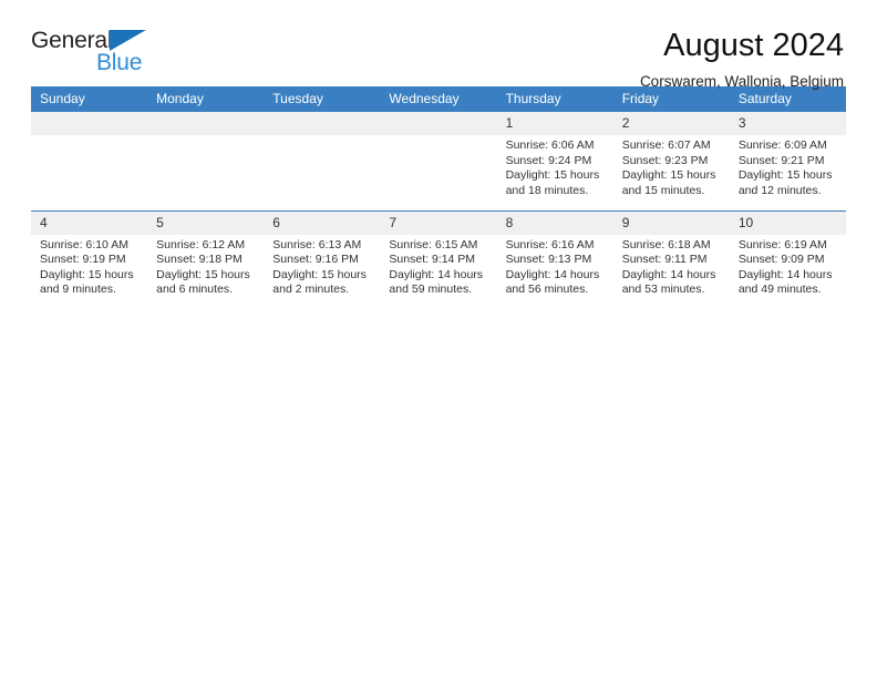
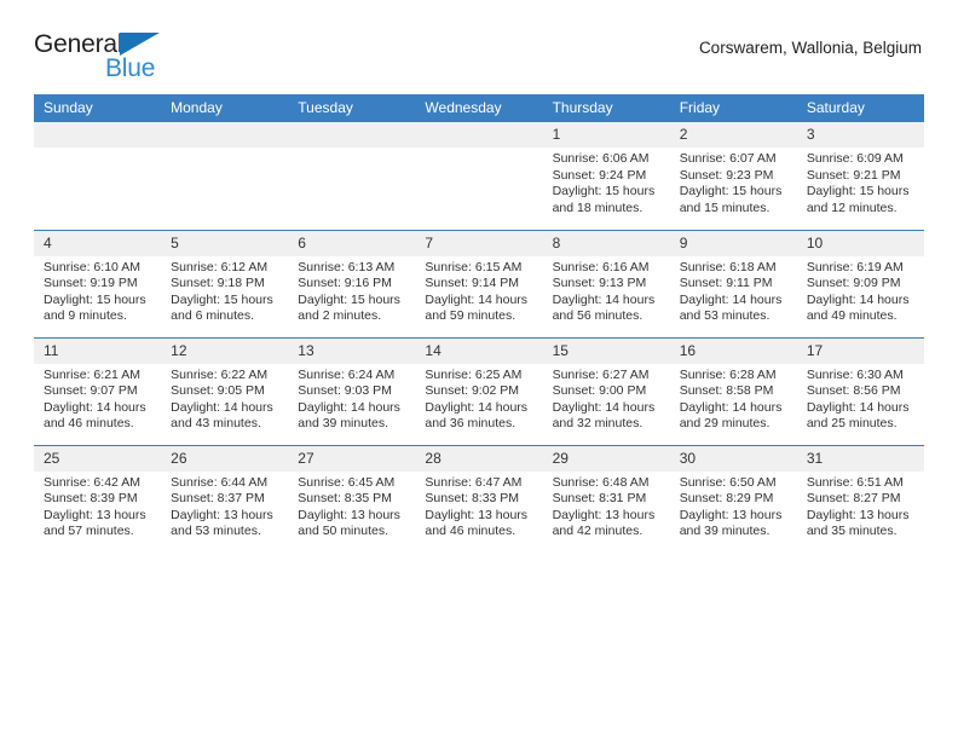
  General
  Blue
- August 2024
  Corswarem, Wallonia, Belgium
  Sunday	Monday	Tuesday	Wednesday	Thursday	Friday	Saturday
  				1Sunrise: 6:06 AMSunset: 9:24 PMDaylight: 15 hours and 18 minutes.	2Sunrise: 6:07 AMSunset: 9:23 PMDaylight: 15 hours and 15 minutes.	3Sunrise: 6:09 AMSunset: 9:21 PMDaylight: 15 hours and 12 minutes.
  4Sunrise: 6:10 AMSunset: 9:19 PMDaylight: 15 hours and 9 minutes.	5Sunrise: 6:12 AMSunset: 9:18 PMDaylight: 15 hours and 6 minutes.	6Sunrise: 6:13 AMSunset: 9:16 PMDaylight: 15 hours and 2 minutes.	7Sunrise: 6:15 AMSunset: 9:14 PMDaylight: 14 hours and 59 minutes.	8Sunrise: 6:16 AMSunset: 9:13 PMDaylight: 14 hours and 56 minutes.	9Sunrise: 6:18 AMSunset: 9:11 PMDaylight: 14 hours and 53 minutes.	10Sunrise: 6:19 AMSunset: 9:09 PMDaylight: 14 hours and 49 minutes.
+ 11Sunrise: 6:21 AMSunset: 9:07 PMDaylight: 14 hours and 46 minutes.	12Sunrise: 6:22 AMSunset: 9:05 PMDaylight: 14 hours and 43 minutes.	13Sunrise: 6:24 AMSunset: 9:03 PMDaylight: 14 hours and 39 minutes.	14Sunrise: 6:25 AMSunset: 9:02 PMDaylight: 14 hours and 36 minutes.	15Sunrise: 6:27 AMSunset: 9:00 PMDaylight: 14 hours and 32 minutes.	16Sunrise: 6:28 AMSunset: 8:58 PMDaylight: 14 hours and 29 minutes.	17Sunrise: 6:30 AMSunset: 8:56 PMDaylight: 14 hours and 25 minutes.
+ 25Sunrise: 6:42 AMSunset: 8:39 PMDaylight: 13 hours and 57 minutes.	26Sunrise: 6:44 AMSunset: 8:37 PMDaylight: 13 hours and 53 minutes.	27Sunrise: 6:45 AMSunset: 8:35 PMDaylight: 13 hours and 50 minutes.	28Sunrise: 6:47 AMSunset: 8:33 PMDaylight: 13 hours and 46 minutes.	29Sunrise: 6:48 AMSunset: 8:31 PMDaylight: 13 hours and 42 minutes.	30Sunrise: 6:50 AMSunset: 8:29 PMDaylight: 13 hours and 39 minutes.	31Sunrise: 6:51 AMSunset: 8:27 PMDaylight: 13 hours and 35 minutes.
